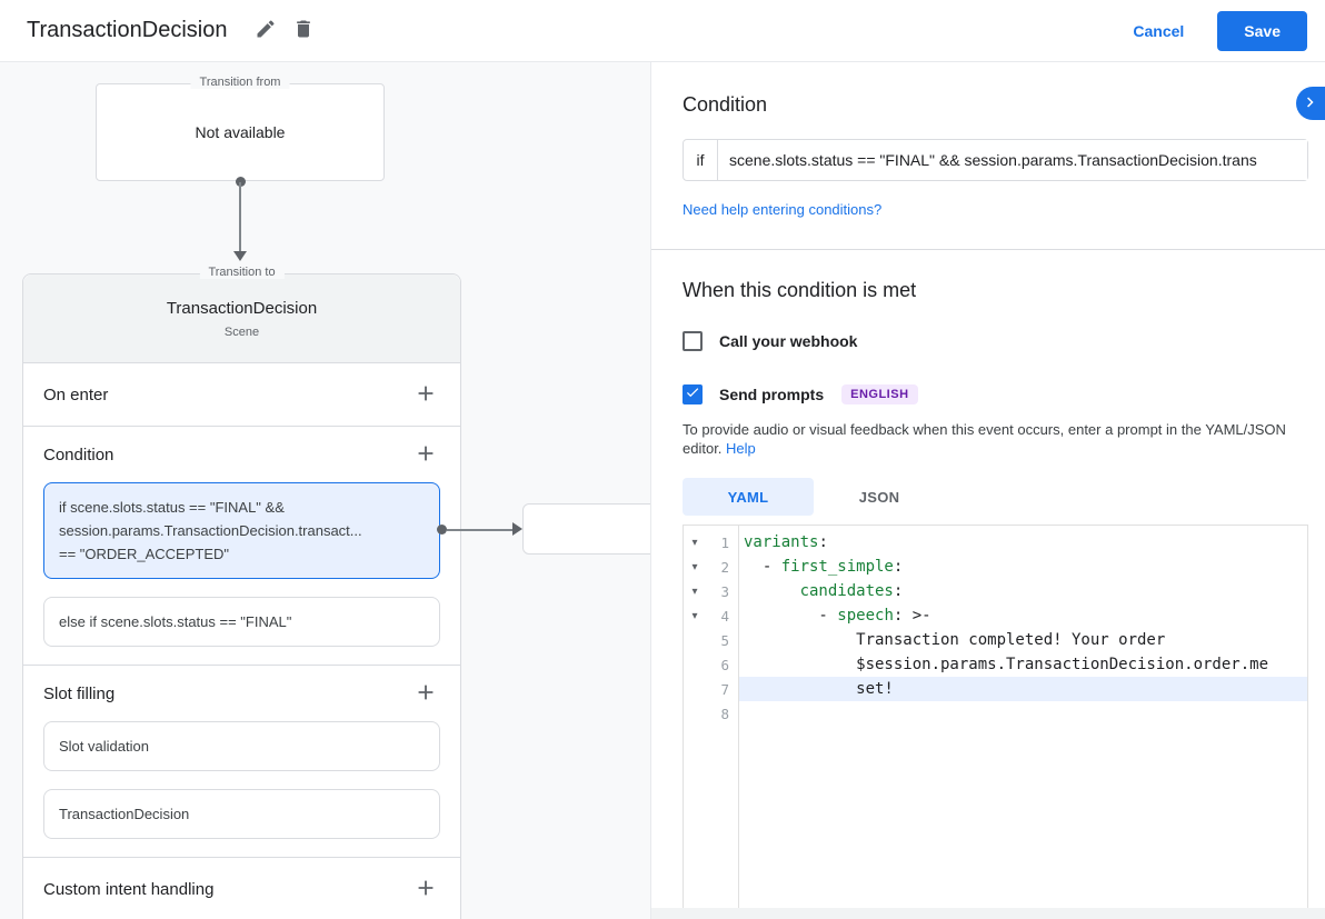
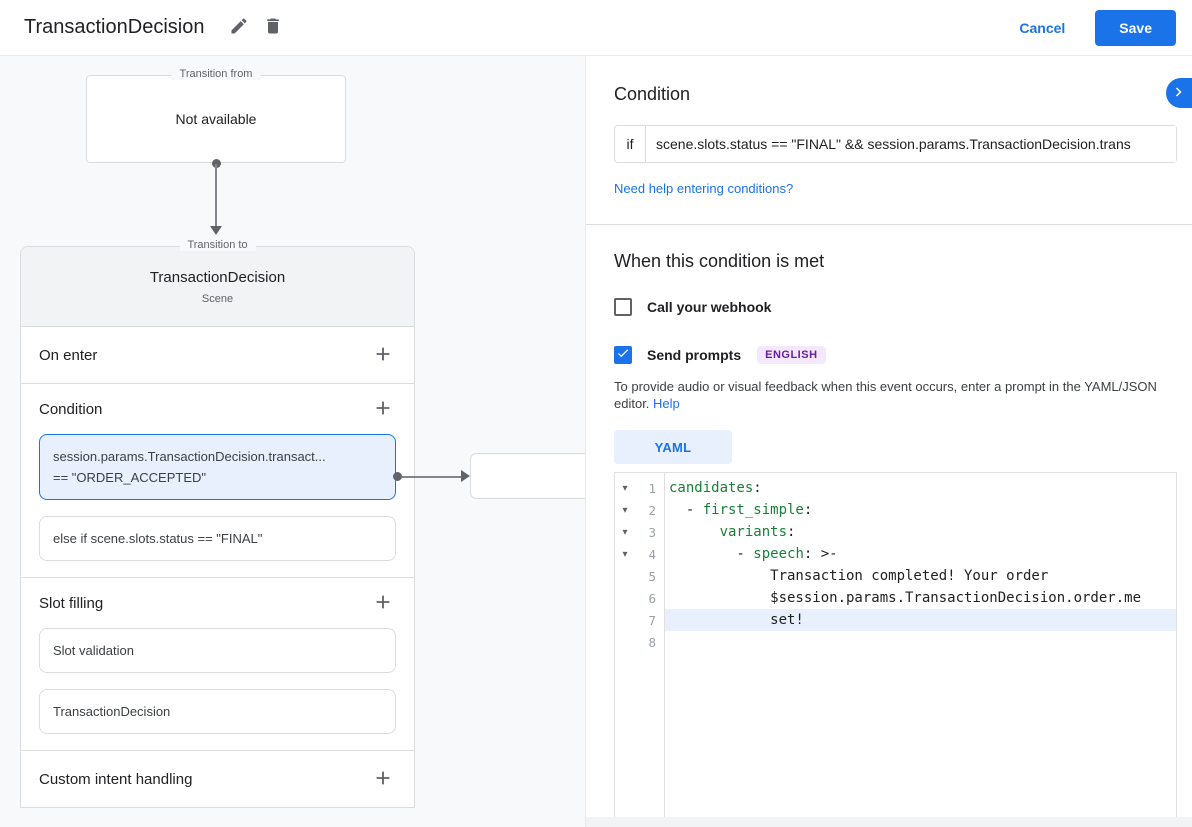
  TransactionDecision
  Cancel
  Save
  Transition from
  Not available
  Transition to
  TransactionDecision
  Scene
  On enter
  Condition
- if scene.slots.status == "FINAL" &&
  session.params.TransactionDecision.transact...
  == "ORDER_ACCEPTED"
  else if scene.slots.status == "FINAL"
  Slot filling
  Slot validation
  TransactionDecision
  Custom intent handling
  Condition
  if
  scene.slots.status == "FINAL" && session.params.TransactionDecision.trans
  Need help entering conditions?
  When this condition is met
  Call your webhook
  Send prompts
  ENGLISH
  To provide audio or visual feedback when this event occurs, enter a prompt in the YAML/JSON editor. Help
  YAML
- JSON
  ▾
  1
  ▾
  2
  ▾
  3
  ▾
  4
  5
  6
  7
  8
- variants:
+ candidates:
  - first_simple:
- candidates:
+ variants:
  - speech: >-
  Transaction completed! Your order
  $session.params.TransactionDecision.order.me
  set!
